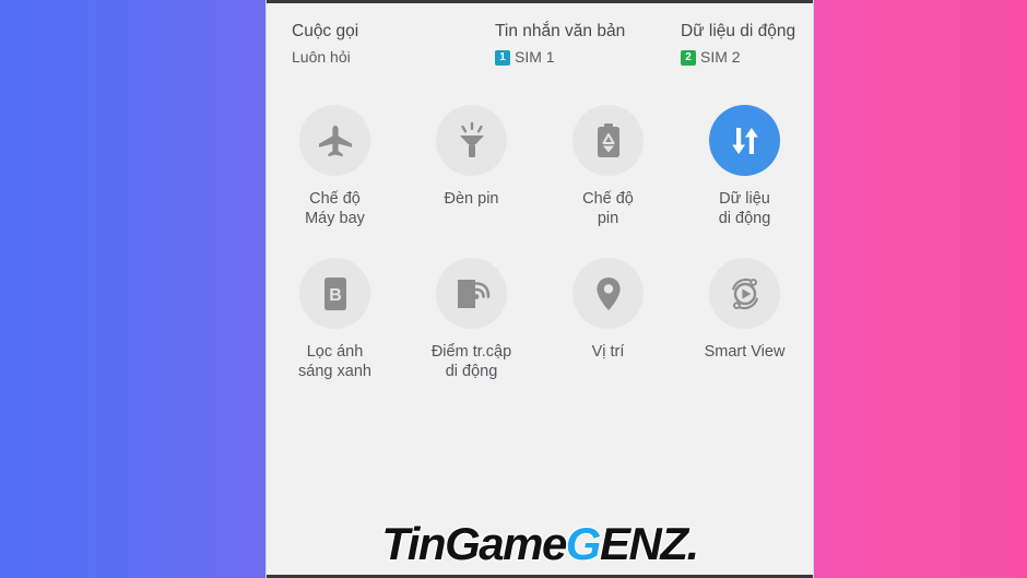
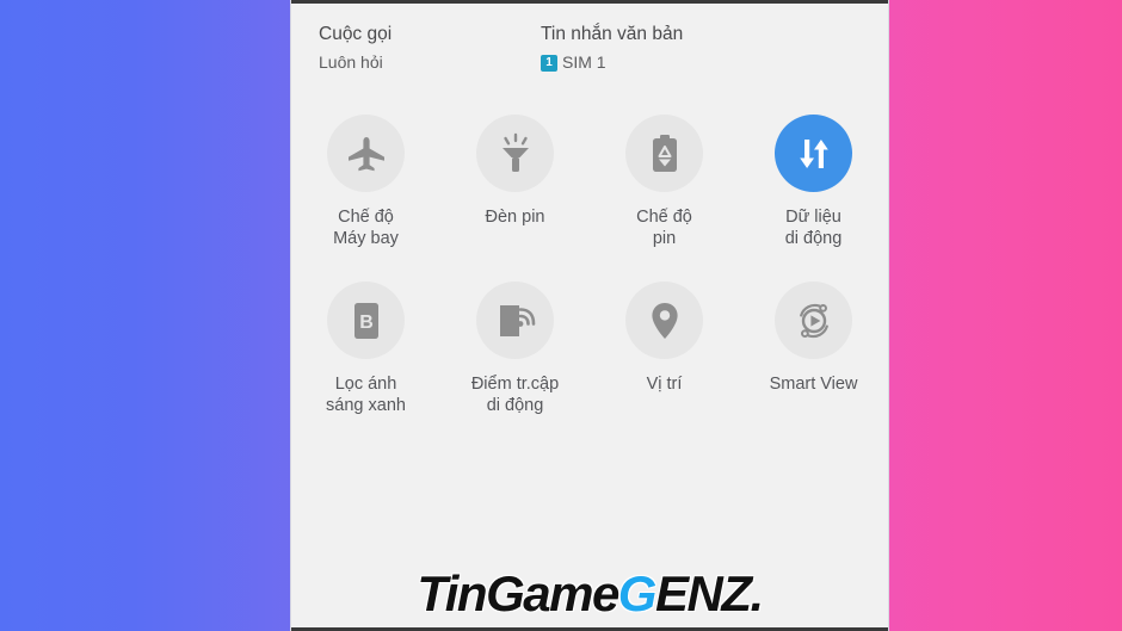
  Cuộc gọi
  Luôn hỏi
  Tin nhắn văn bản
  1
  SIM 1
- Dữ liệu di động
- 2
- SIM 2
  Chế độ
  Máy bay
  Đèn pin
  Chế độ
  pin
  Dữ liệu
  di động
  B
  Lọc ánh
  sáng xanh
  Điểm tr.cập
  di động
  Vị trí
  Smart View
  TinGameGENZ.
